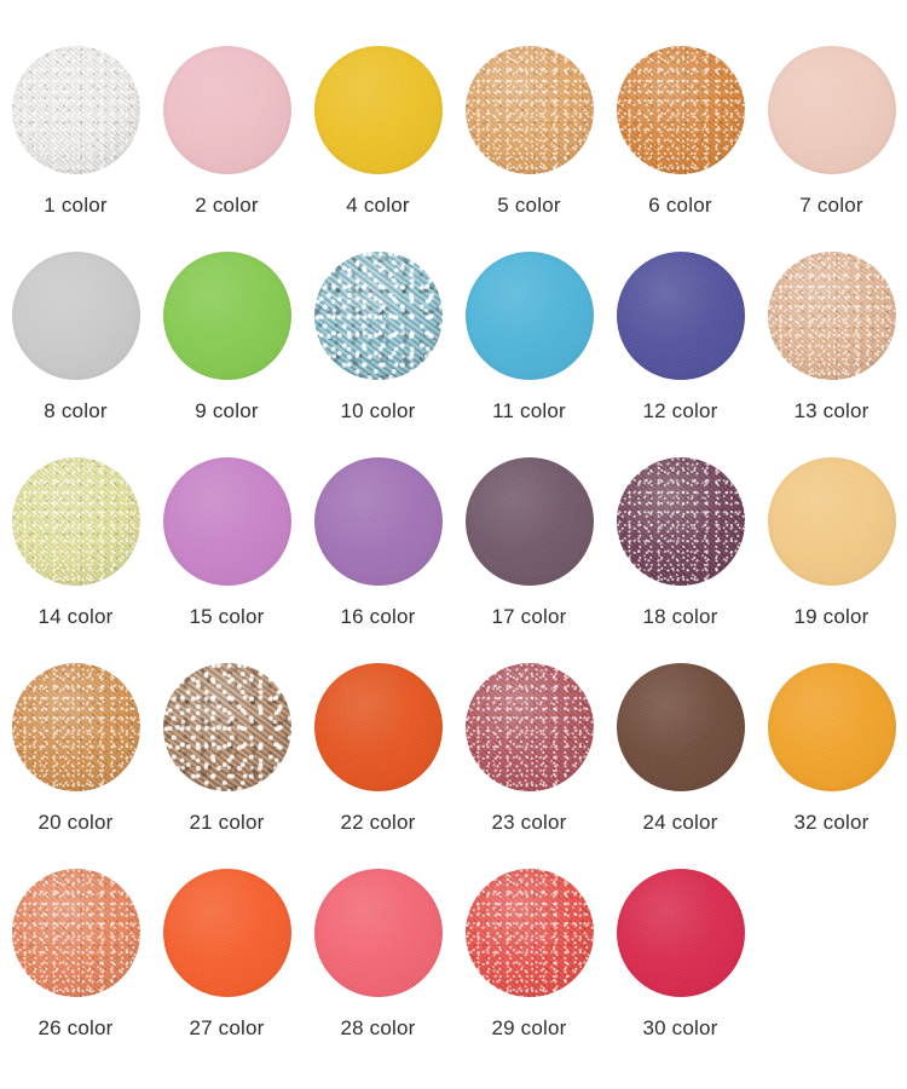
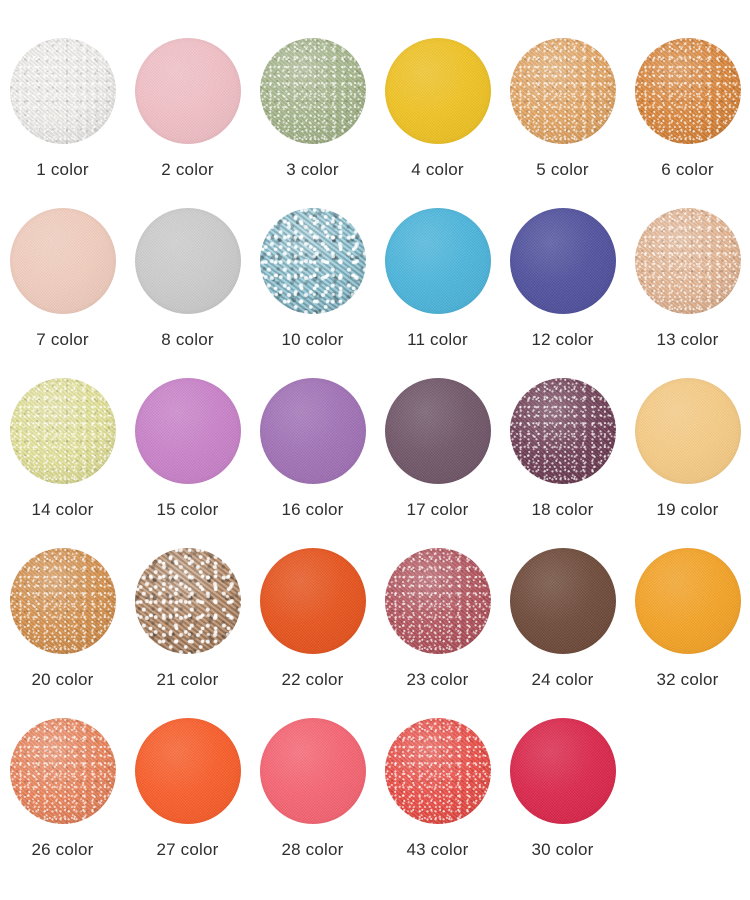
  1 color
  2 color
+ 3 color
  4 color
  5 color
  6 color
  7 color
  8 color
- 9 color
  10 color
  11 color
  12 color
  13 color
  14 color
  15 color
  16 color
  17 color
  18 color
  19 color
  20 color
  21 color
  22 color
  23 color
  24 color
  32 color
  26 color
  27 color
  28 color
- 29 color
+ 43 color
  30 color
